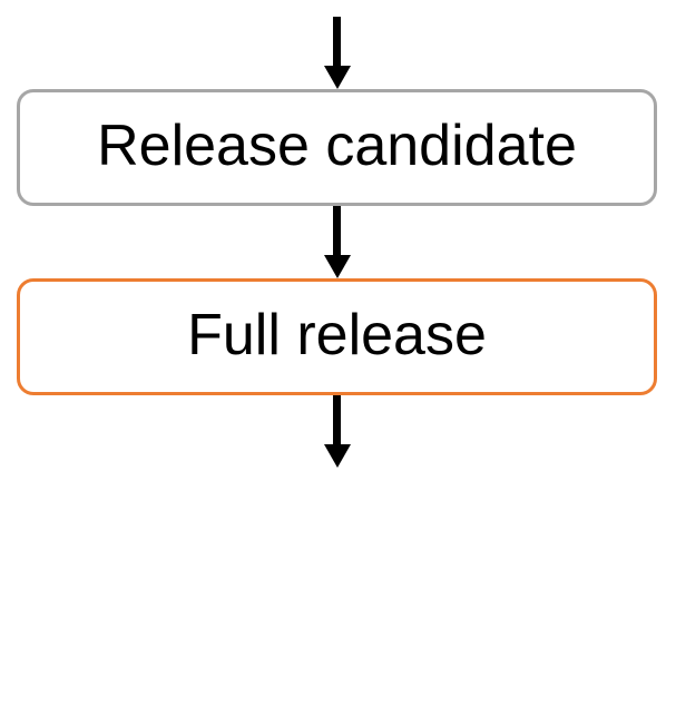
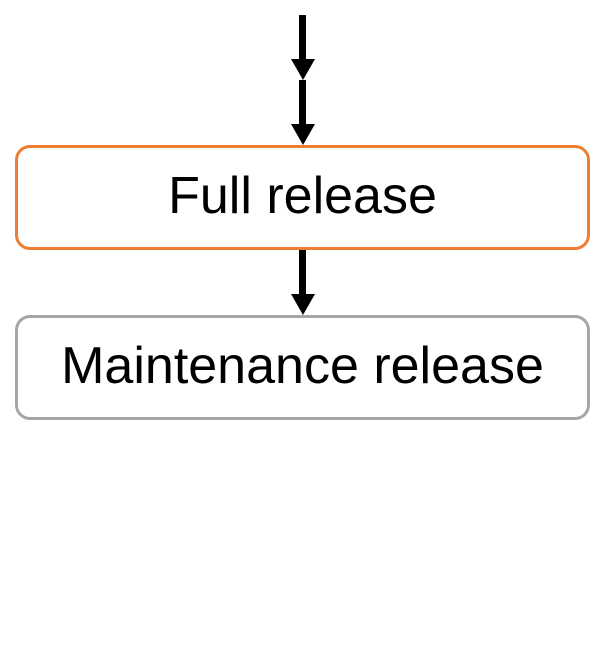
- Release candidate
  Full release
+ Maintenance release
